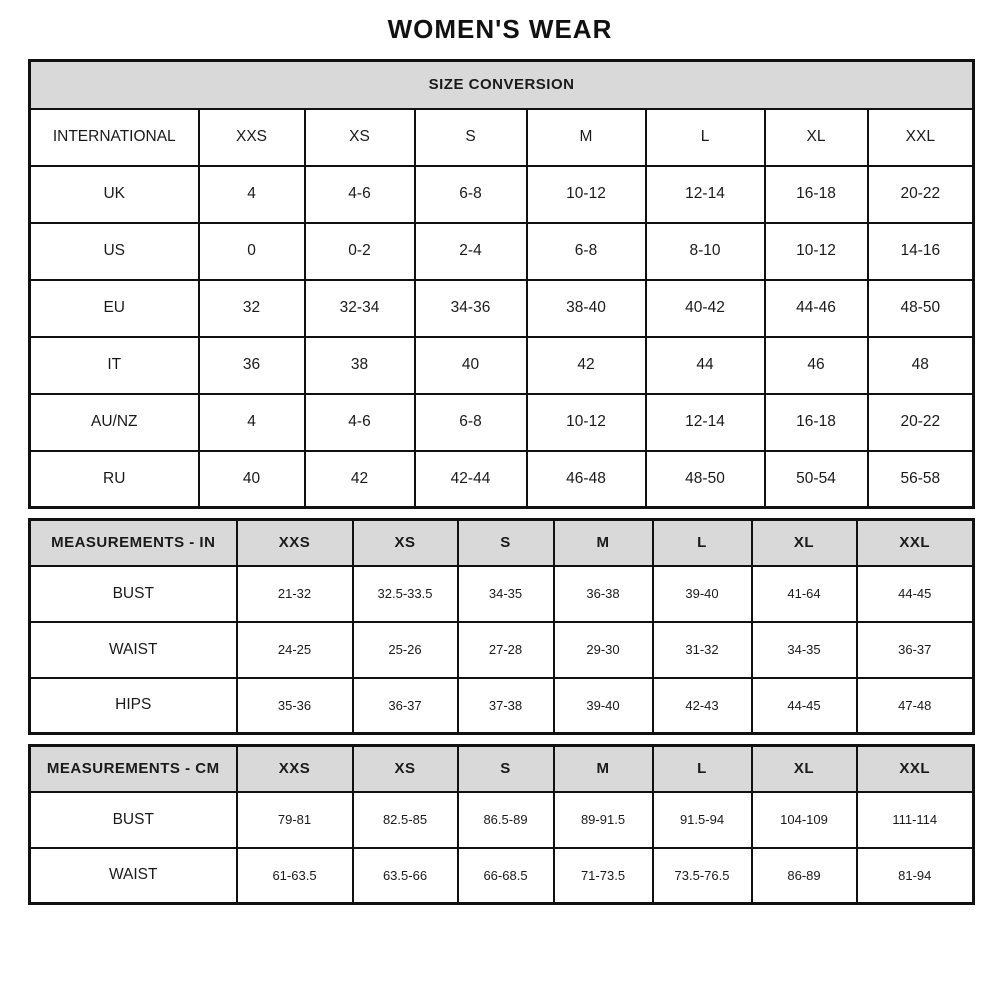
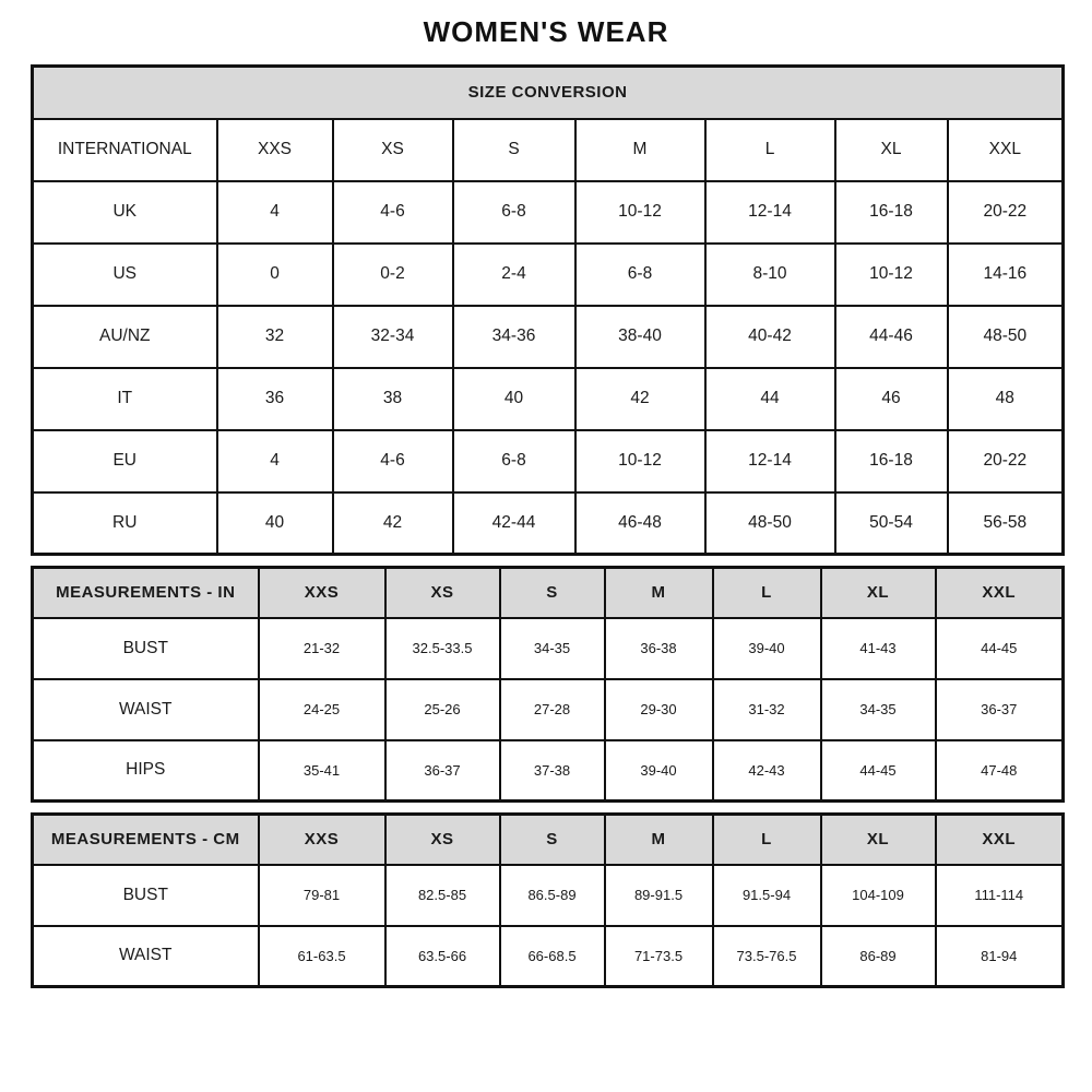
  WOMEN'S WEAR
  SIZE CONVERSION
  INTERNATIONAL	XXS	XS	S	M	L	XL	XXL
  UK	4	4-6	6-8	10-12	12-14	16-18	20-22
  US	0	0-2	2-4	6-8	8-10	10-12	14-16
- EU	32	32-34	34-36	38-40	40-42	44-46	48-50
+ AU/NZ	32	32-34	34-36	38-40	40-42	44-46	48-50
  IT	36	38	40	42	44	46	48
- AU/NZ	4	4-6	6-8	10-12	12-14	16-18	20-22
+ EU	4	4-6	6-8	10-12	12-14	16-18	20-22
  RU	40	42	42-44	46-48	48-50	50-54	56-58
  MEASUREMENTS - IN	XXS	XS	S	M	L	XL	XXL
- BUST	21-32	32.5-33.5	34-35	36-38	39-40	41-64	44-45
+ BUST	21-32	32.5-33.5	34-35	36-38	39-40	41-43	44-45
  WAIST	24-25	25-26	27-28	29-30	31-32	34-35	36-37
- HIPS	35-36	36-37	37-38	39-40	42-43	44-45	47-48
+ HIPS	35-41	36-37	37-38	39-40	42-43	44-45	47-48
  MEASUREMENTS - CM	XXS	XS	S	M	L	XL	XXL
  BUST	79-81	82.5-85	86.5-89	89-91.5	91.5-94	104-109	111-114
  WAIST	61-63.5	63.5-66	66-68.5	71-73.5	73.5-76.5	86-89	81-94
